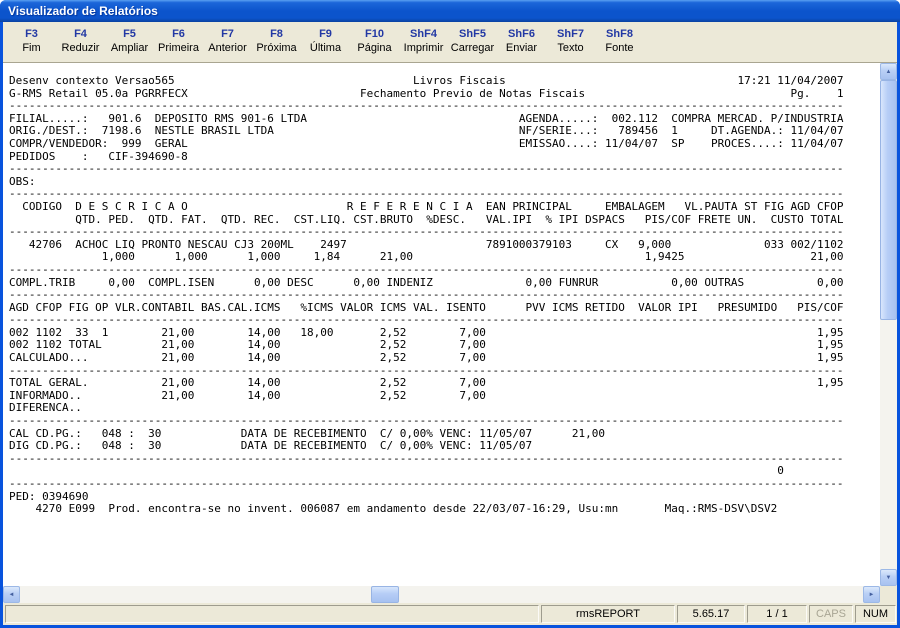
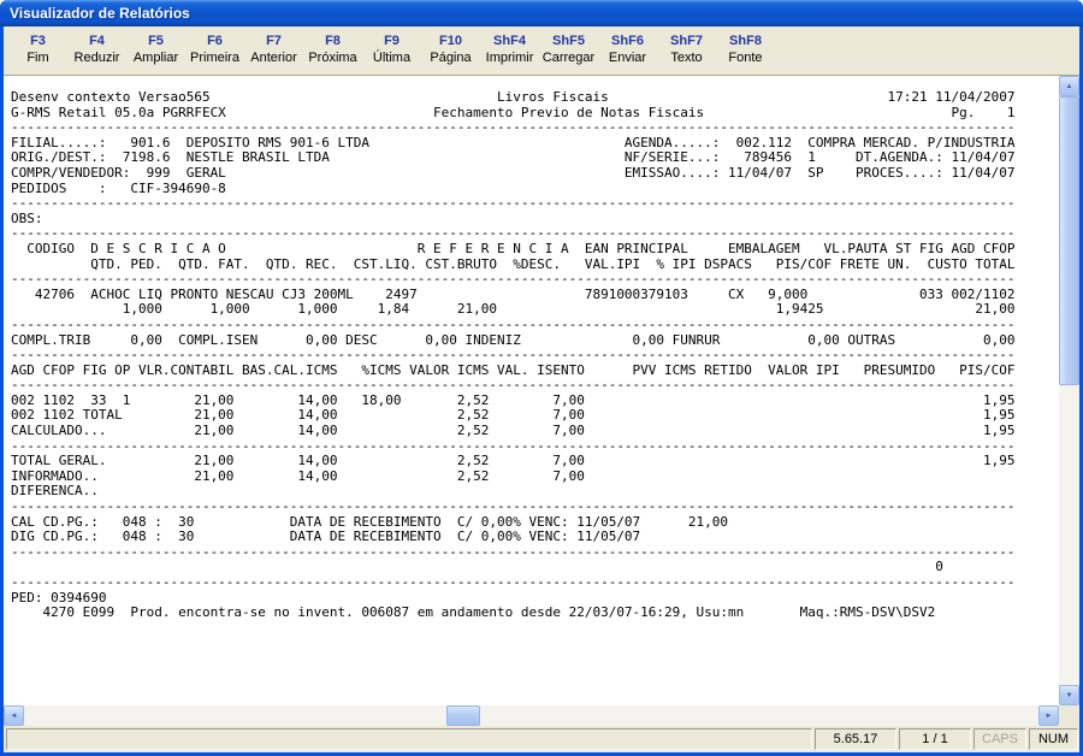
  Visualizador de Relatórios
  F3
  Fim
  F4
  Reduzir
  F5
  Ampliar
  F6
  Primeira
  F7
  Anterior
  F8
  Próxima
  F9
  Última
  F10
  Página
  ShF4
  Imprimir
  ShF5
  Carregar
  ShF6
  Enviar
  ShF7
  Texto
  ShF8
  Fonte
  Desenv contexto Versao565 Livros Fiscais 17:21 11/04/2007
  G-RMS Retail 05.0a PGRRFECX Fechamento Previo de Notas Fiscais Pg. 1
  ------------------------------------------------------------------------------------------------------------------------------
  FILIAL.....: 901.6 DEPOSITO RMS 901-6 LTDA AGENDA.....: 002.112 COMPRA MERCAD. P/INDUSTRIA
  ORIG./DEST.: 7198.6 NESTLE BRASIL LTDA NF/SERIE...: 789456 1 DT.AGENDA.: 11/04/07
  COMPR/VENDEDOR: 999 GERAL EMISSAO....: 11/04/07 SP PROCES....: 11/04/07
  PEDIDOS : CIF-394690-8
  ------------------------------------------------------------------------------------------------------------------------------
  OBS:
  ------------------------------------------------------------------------------------------------------------------------------
  CODIGO D E S C R I C A O R E F E R E N C I A EAN PRINCIPAL EMBALAGEM VL.PAUTA ST FIG AGD CFOP
  QTD. PED. QTD. FAT. QTD. REC. CST.LIQ. CST.BRUTO %DESC. VAL.IPI % IPI DSPACS PIS/COF FRETE UN. CUSTO TOTAL
  ------------------------------------------------------------------------------------------------------------------------------
  42706 ACHOC LIQ PRONTO NESCAU CJ3 200ML 2497 7891000379103 CX 9,000 033 002/1102
  1,000 1,000 1,000 1,84 21,00 1,9425 21,00
  ------------------------------------------------------------------------------------------------------------------------------
  COMPL.TRIB 0,00 COMPL.ISEN 0,00 DESC 0,00 INDENIZ 0,00 FUNRUR 0,00 OUTRAS 0,00
  ------------------------------------------------------------------------------------------------------------------------------
  AGD CFOP FIG OP VLR.CONTABIL BAS.CAL.ICMS %ICMS VALOR ICMS VAL. ISENTO PVV ICMS RETIDO VALOR IPI PRESUMIDO PIS/COF
  ------------------------------------------------------------------------------------------------------------------------------
  002 1102 33 1 21,00 14,00 18,00 2,52 7,00 1,95
  002 1102 TOTAL 21,00 14,00 2,52 7,00 1,95
  CALCULADO... 21,00 14,00 2,52 7,00 1,95
  ------------------------------------------------------------------------------------------------------------------------------
  TOTAL GERAL. 21,00 14,00 2,52 7,00 1,95
  INFORMADO.. 21,00 14,00 2,52 7,00
  DIFERENCA..
  ------------------------------------------------------------------------------------------------------------------------------
  CAL CD.PG.: 048 : 30 DATA DE RECEBIMENTO C/ 0,00% VENC: 11/05/07 21,00
  DIG CD.PG.: 048 : 30 DATA DE RECEBIMENTO C/ 0,00% VENC: 11/05/07
  ------------------------------------------------------------------------------------------------------------------------------
  0
  ------------------------------------------------------------------------------------------------------------------------------
  PED: 0394690
  4270 E099 Prod. encontra-se no invent. 006087 em andamento desde 22/03/07-16:29, Usu:mn Maq.:RMS-DSV\DSV2
- rmsREPORT
  5.65.17
  1 / 1
  CAPS
  NUM
